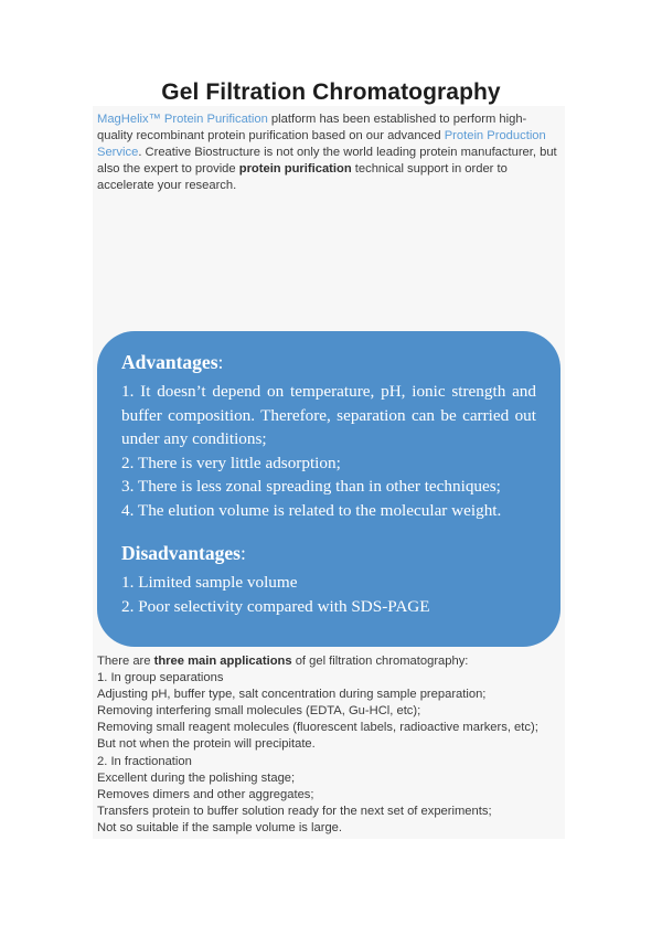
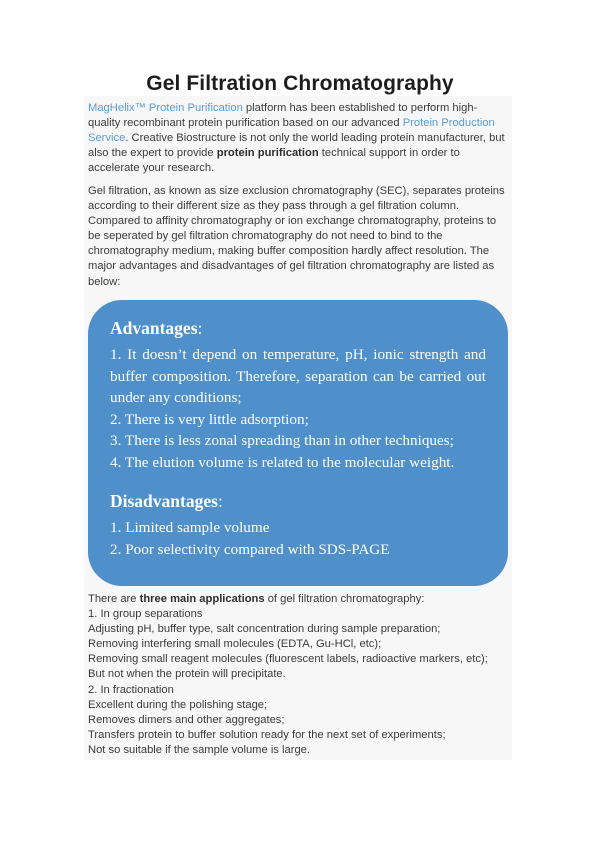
  Gel Filtration Chromatography
  MagHelix™ Protein Purification platform has been established to perform high-quality recombinant protein purification based on our advanced Protein Production Service. Creative Biostructure is not only the world leading protein manufacturer, but also the expert to provide protein purification technical support in order to accelerate your research.
+ Gel filtration, as known as size exclusion chromatography (SEC), separates proteins according to their different size as they pass through a gel filtration column. Compared to affinity chromatography or ion exchange chromatography, proteins to be seperated by gel filtration chromatography do not need to bind to the chromatography medium, making buffer composition hardly affect resolution. The major advantages and disadvantages of gel filtration chromatography are listed as below:
  Advantages:
  1. It doesn’t depend on temperature, pH, ionic strength and buffer composition. Therefore, separation can be carried out under any conditions;
  2. There is very little adsorption;
  3. There is less zonal spreading than in other techniques;
  4. The elution volume is related to the molecular weight.
  Disadvantages:
  1. Limited sample volume
  2. Poor selectivity compared with SDS-PAGE
  There are three main applications of gel filtration chromatography:
  1. In group separations
  Adjusting pH, buffer type, salt concentration during sample preparation;
  Removing interfering small molecules (EDTA, Gu-HCl, etc);
  Removing small reagent molecules (fluorescent labels, radioactive markers, etc);
  But not when the protein will precipitate.
  2. In fractionation
  Excellent during the polishing stage;
  Removes dimers and other aggregates;
  Transfers protein to buffer solution ready for the next set of experiments;
  Not so suitable if the sample volume is large.
